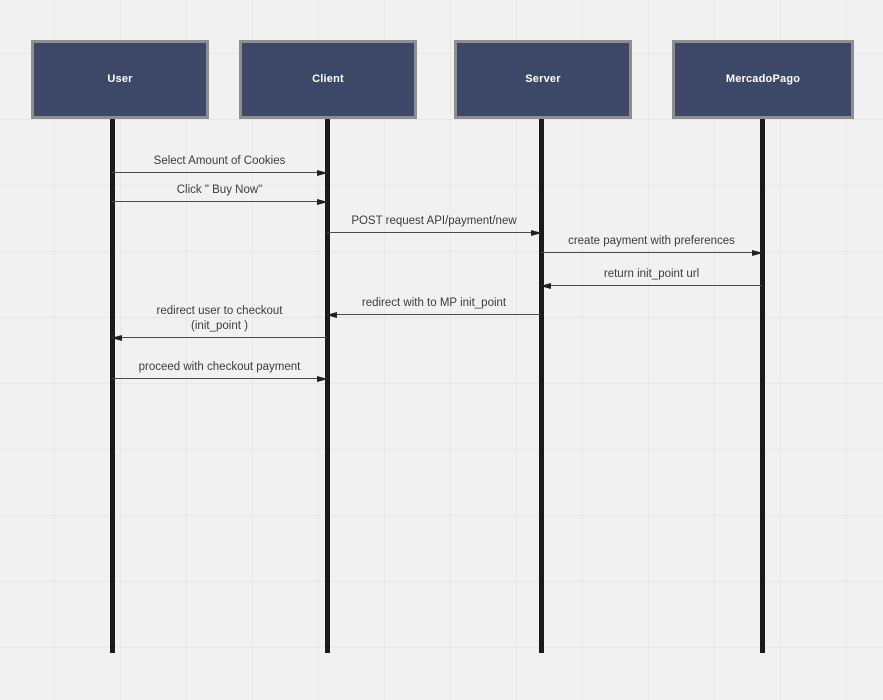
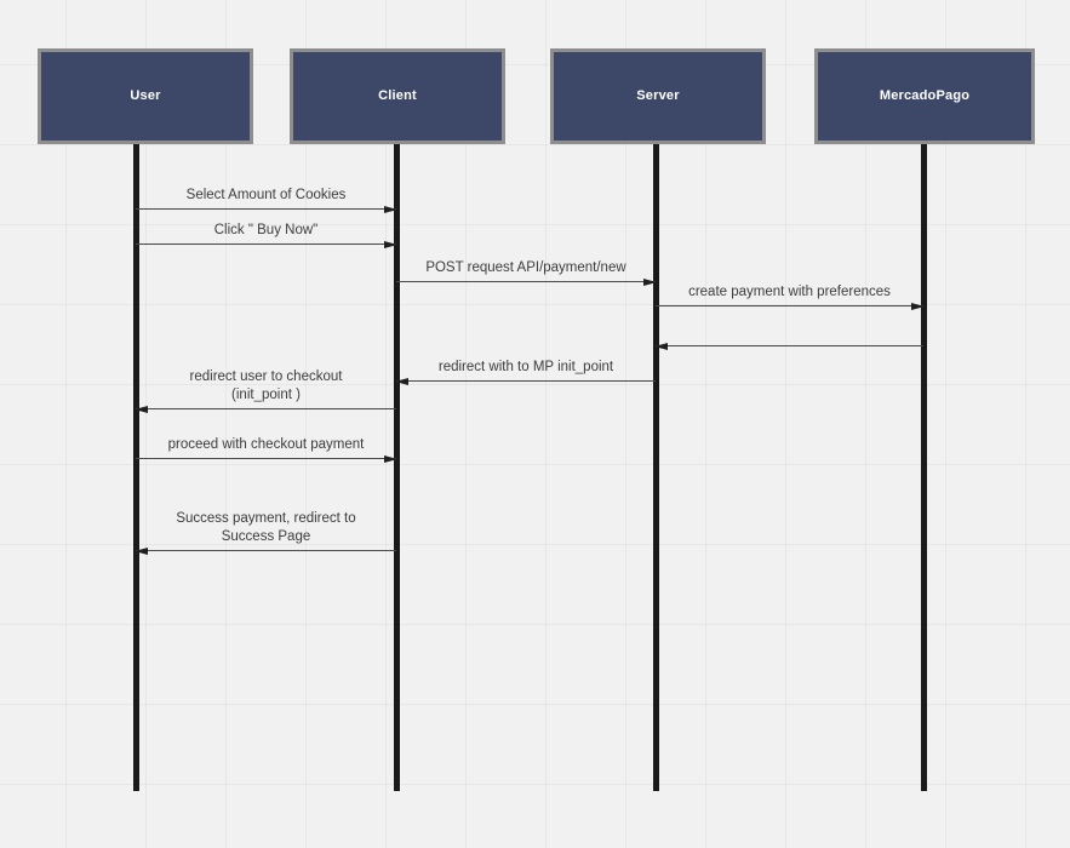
  User
  Client
  Server
  MercadoPago
  Select Amount of Cookies
  Click " Buy Now"
  POST request API/payment/new
  create payment with preferences
- return init_point url
  redirect with to MP init_point
  redirect user to checkout
  (init_point )
  proceed with checkout payment
+ Success payment, redirect to
+ Success Page
